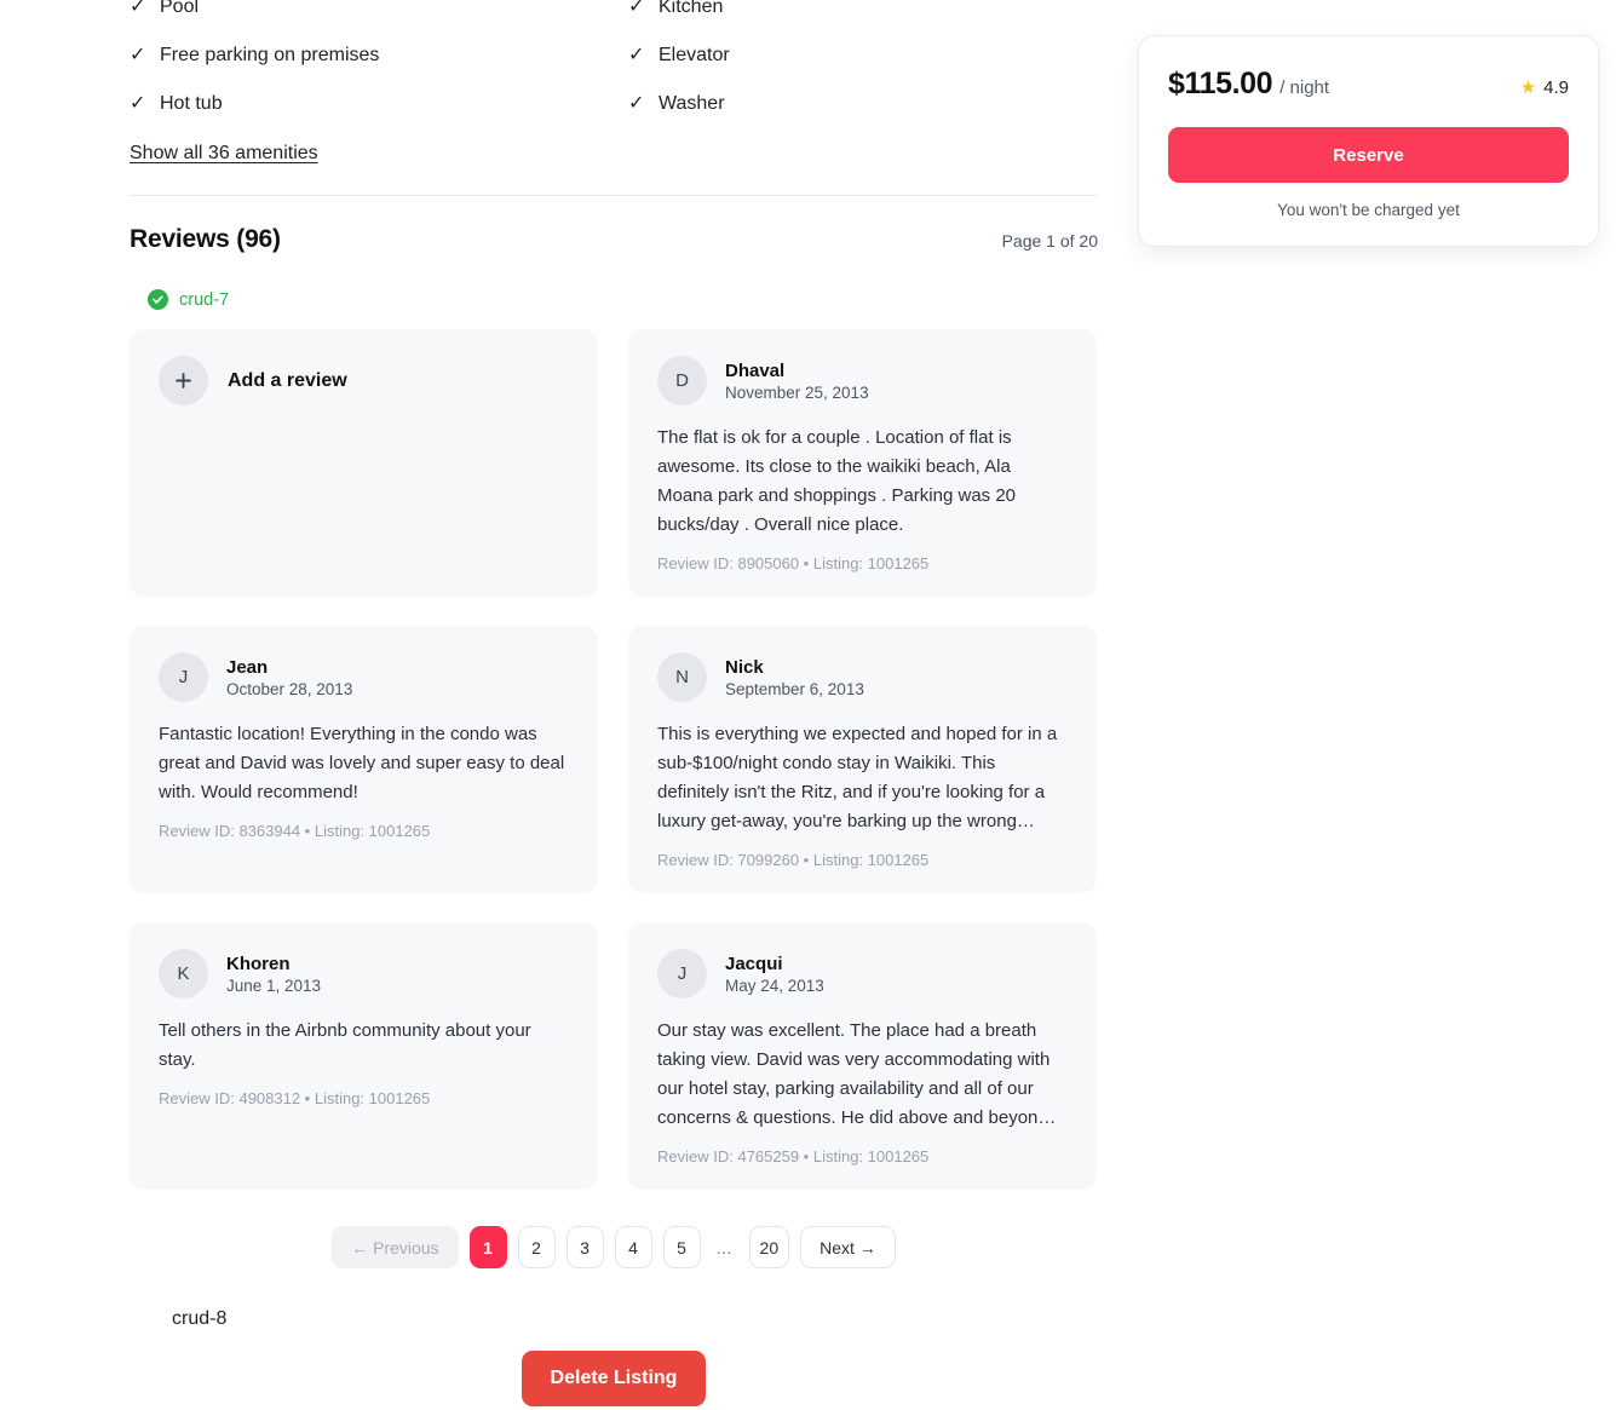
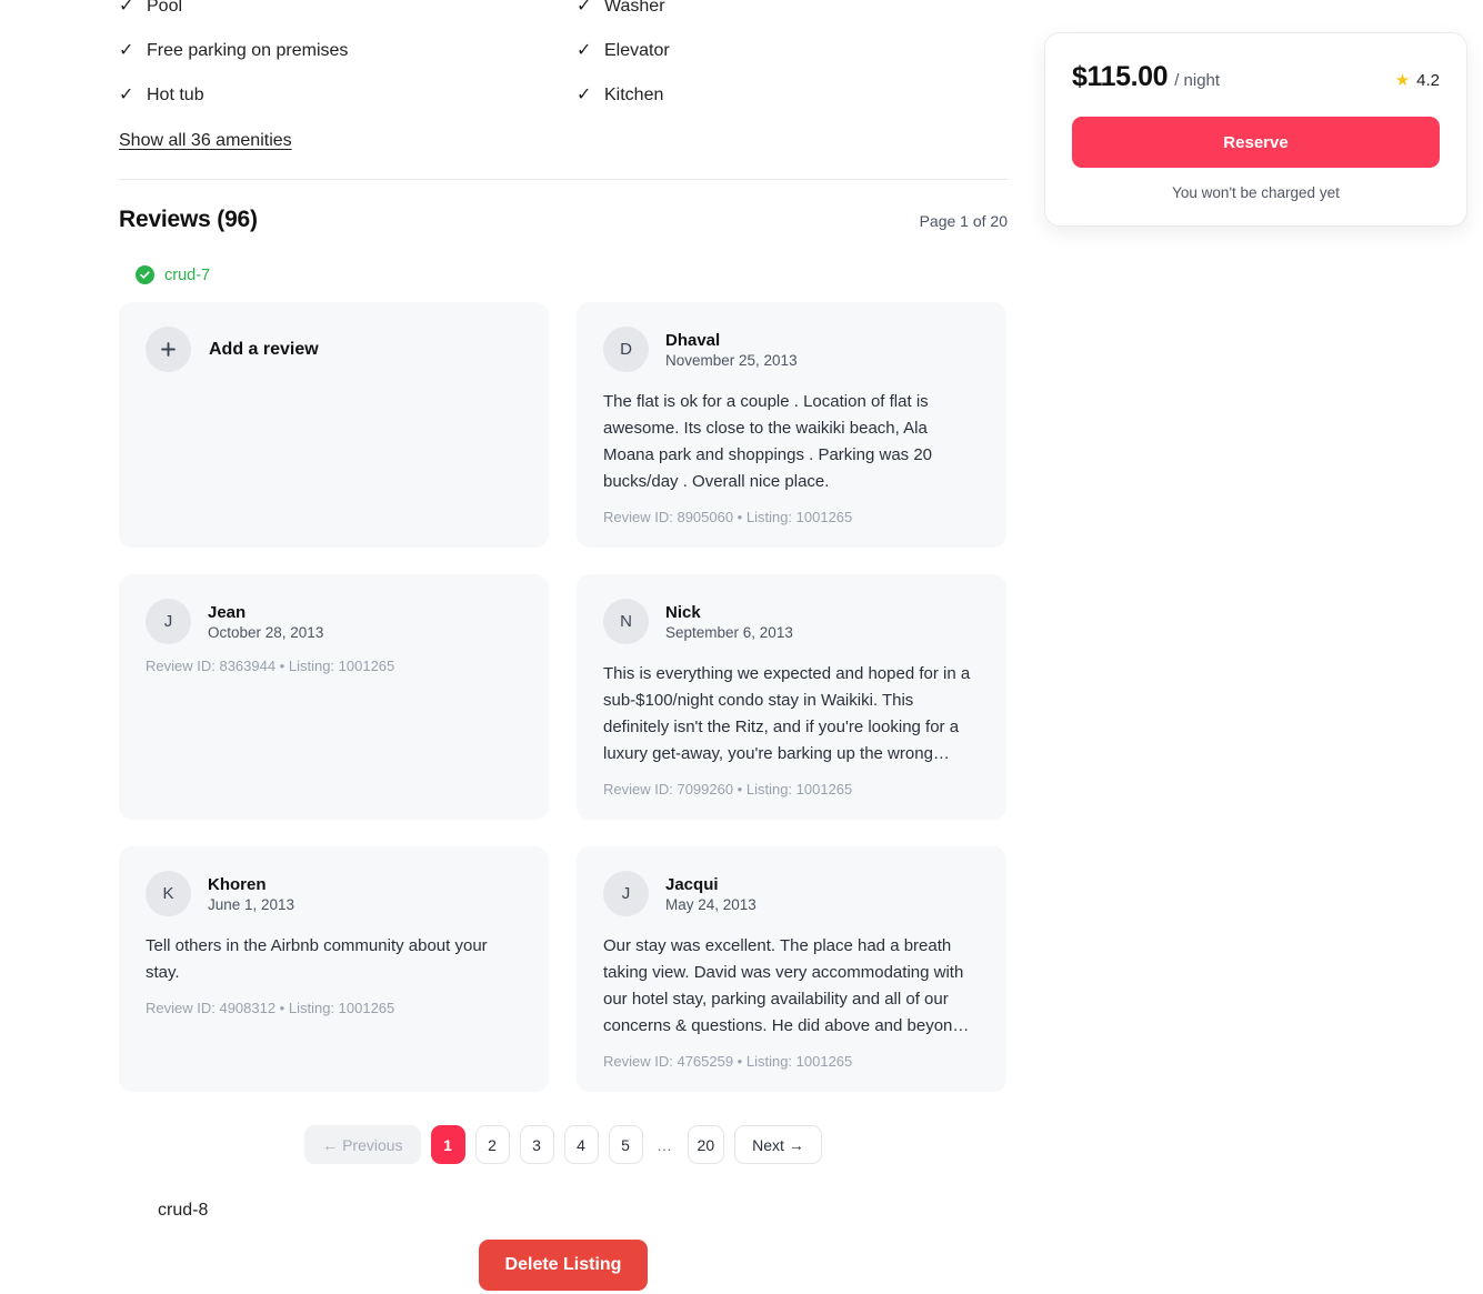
  ✓
  Pool
  ✓
- Kitchen
+ Washer
  ✓
  Free parking on premises
  ✓
  Elevator
  ✓
  Hot tub
  ✓
- Washer
+ Kitchen
  Show all 36 amenities
  Reviews (96)
  Page 1 of 20
  crud-7
  Add a review
  D
  Dhaval
  November 25, 2013
  The flat is ok for a couple . Location of flat is awesome. Its close to the waikiki beach, Ala Moana park and shoppings . Parking was 20 bucks/day . Overall nice place.
  Review ID: 8905060 • Listing: 1001265
  J
  Jean
  October 28, 2013
- Fantastic location! Everything in the condo was great and David was lovely and super easy to deal with. Would recommend!
  Review ID: 8363944 • Listing: 1001265
  N
  Nick
  September 6, 2013
  This is everything we expected and hoped for in a sub-$100/night condo stay in Waikiki. This definitely isn't the Ritz, and if you're looking for a luxury get-away, you're barking up the wrong…
  Review ID: 7099260 • Listing: 1001265
  K
  Khoren
  June 1, 2013
  Tell others in the Airbnb community about your stay.
  Review ID: 4908312 • Listing: 1001265
  J
  Jacqui
  May 24, 2013
  Our stay was excellent. The place had a breath taking view. David was very accommodating with our hotel stay, parking availability and all of our concerns & questions. He did above and beyon…
  Review ID: 4765259 • Listing: 1001265
  ← Previous
  1
  2
  3
  4
  5
  …
  20
  Next →
  crud-8
  Delete Listing
  $115.00
  / night
  ★
- 4.9
+ 4.2
  Reserve
  You won't be charged yet
